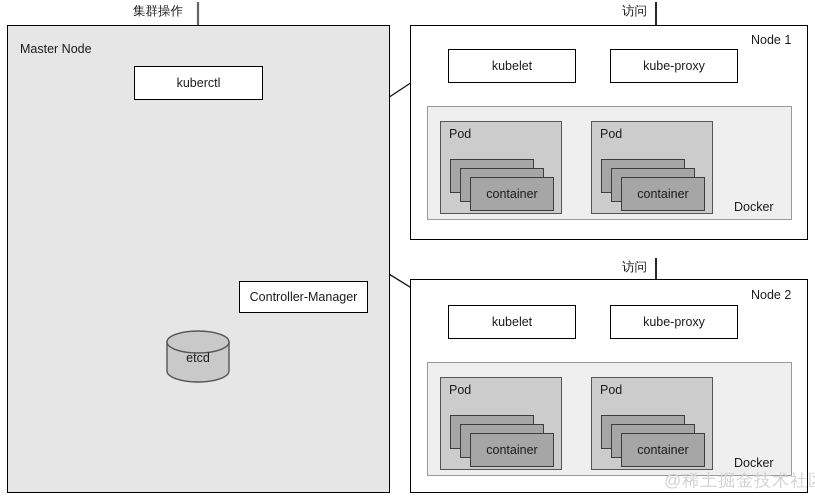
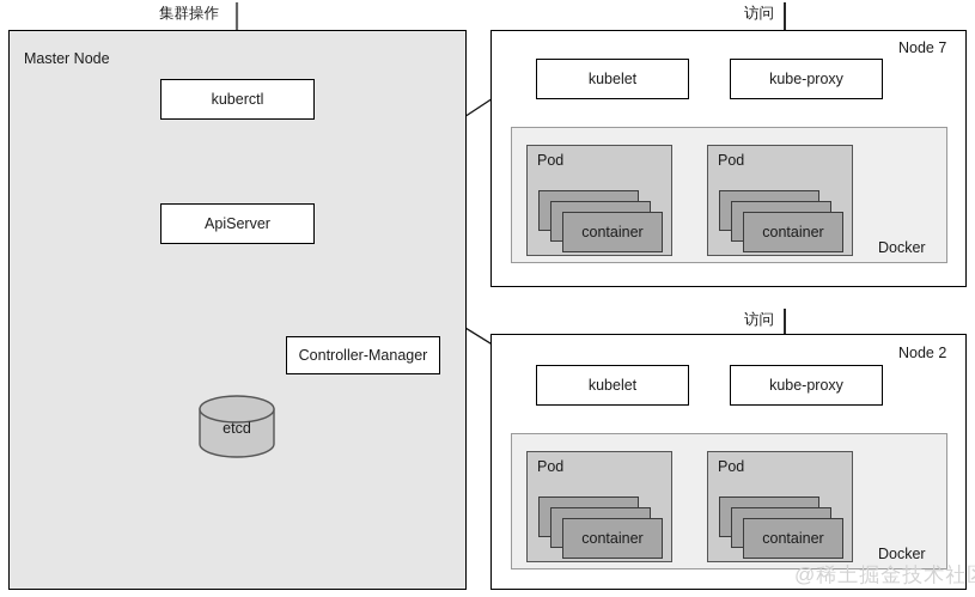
  Master Node
  集群操作
  kuberctl
+ ApiServer
  Controller-Manager
  etcd
- Node 1
+ Node 7
  访问
  kubelet
  kube-proxy
  Docker
  Pod
  container
  Pod
  container
  Node 2
  访问
  kubelet
  kube-proxy
  Docker
  Pod
  container
  Pod
  container
  @稀土掘金技术社
